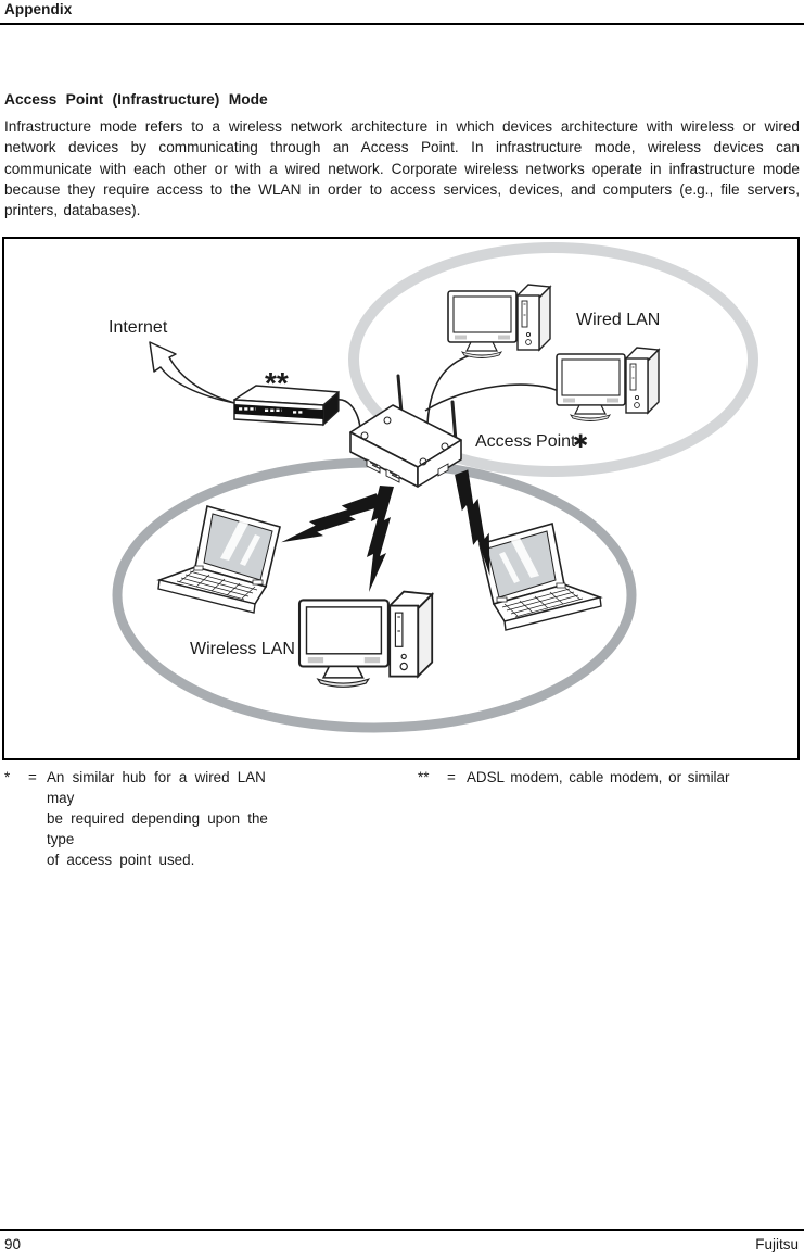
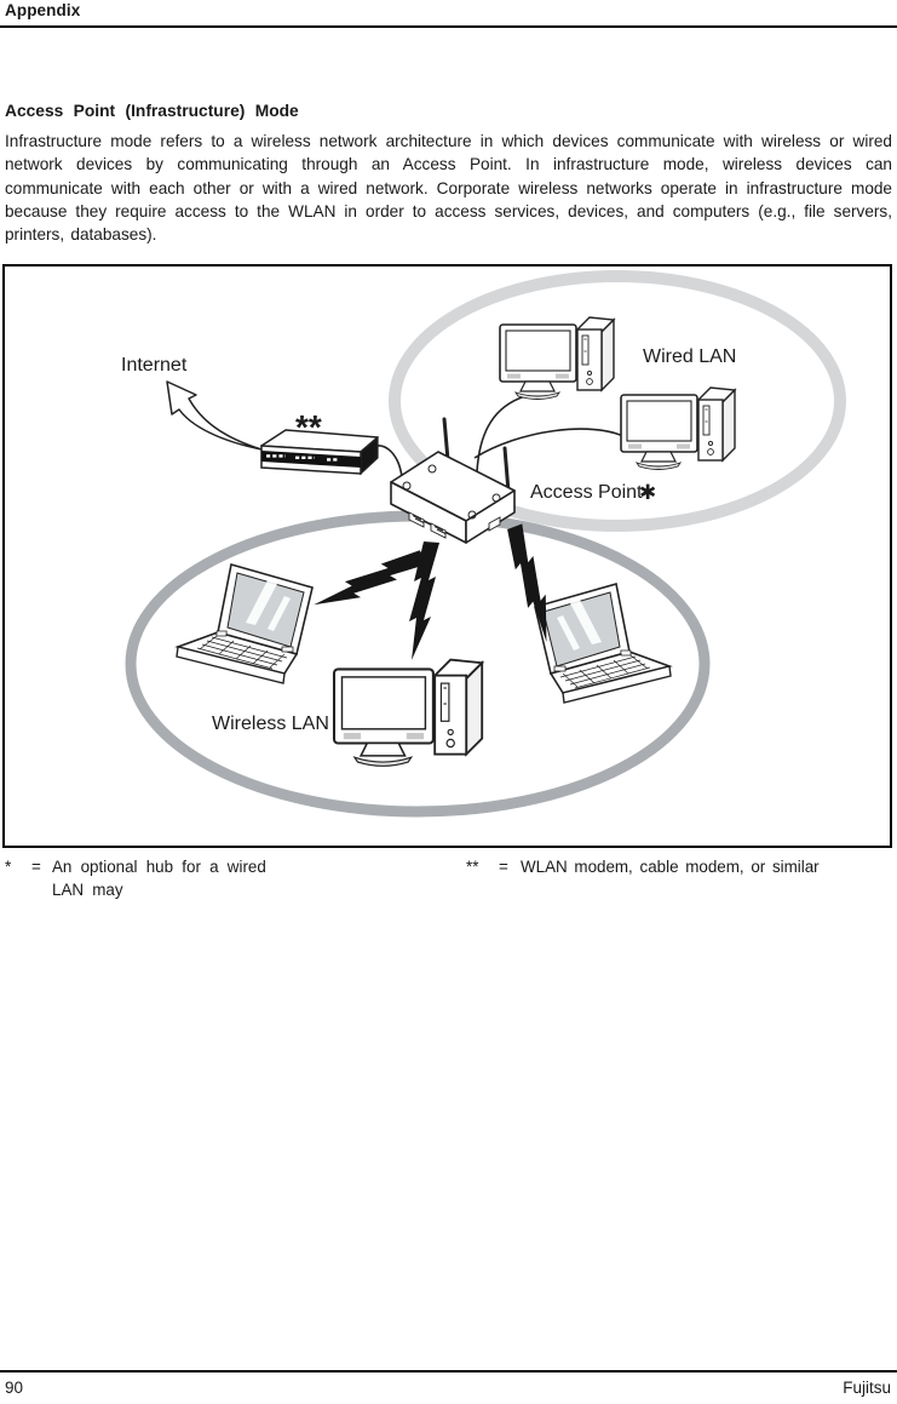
  Appendix
  Access Point (Infrastructure) Mode
- Infrastructure mode refers to a wireless network architecture in which devices architecture with wireless or wired network devices by communicating through an Access Point. In infrastructure mode, wireless devices can communicate with each other or with a wired network. Corporate wireless networks operate in infrastructure mode because they require access to the WLAN in order to access services, devices, and computers (e.g., file servers, printers, databases).
+ Infrastructure mode refers to a wireless network architecture in which devices communicate with wireless or wired network devices by communicating through an Access Point. In infrastructure mode, wireless devices can communicate with each other or with a wired network. Corporate wireless networks operate in infrastructure mode because they require access to the WLAN in order to access services, devices, and computers (e.g., file servers, printers, databases).
  Internet
  **
  Wired LAN
  Access Point
  ✱
  Wireless LAN
  *
  =
- An similar hub for a wired LAN may
+ An optional hub for a wired LAN may
- be required depending upon the type
- of access point used.
  **
  =
- ADSL modem, cable modem, or similar
+ WLAN modem, cable modem, or similar
  90
  Fujitsu
